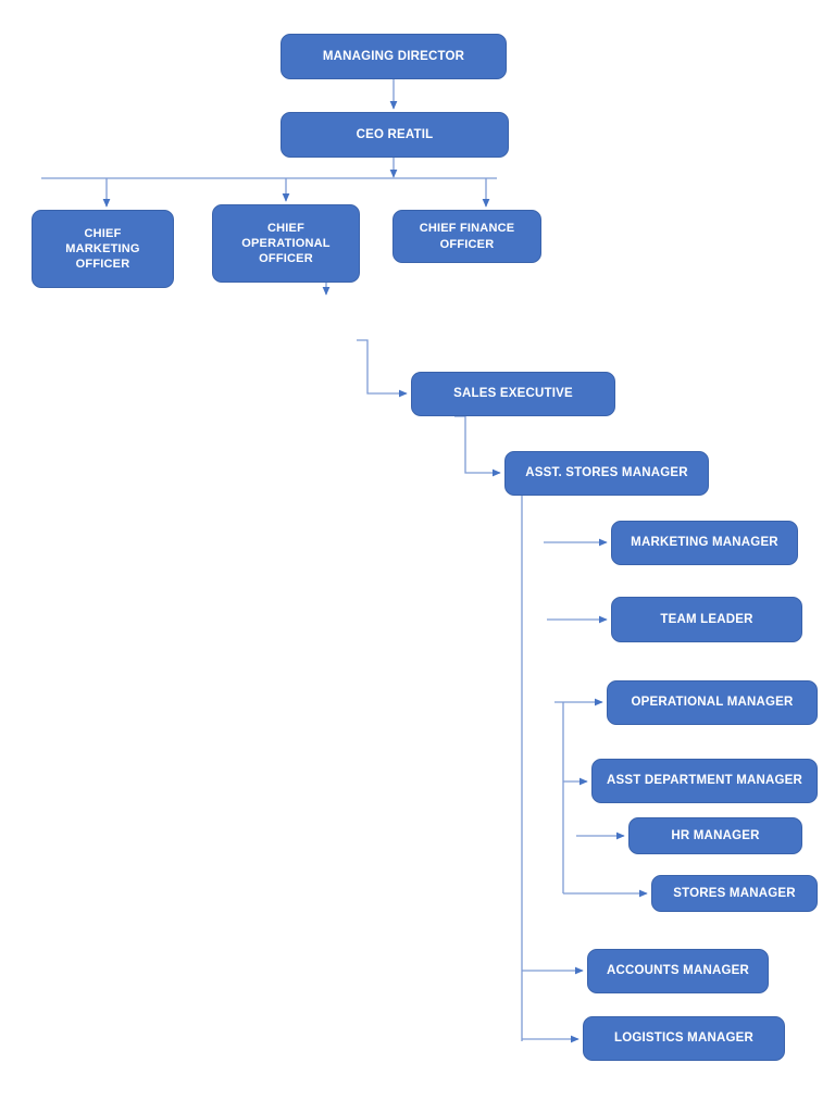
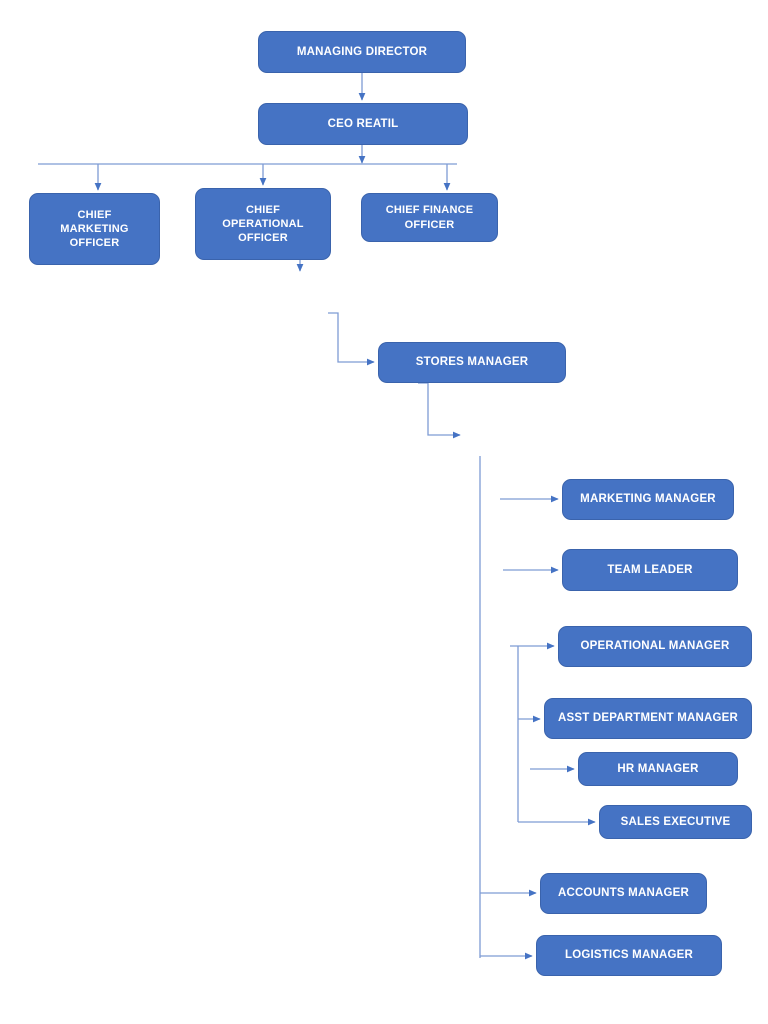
  MANAGING DIRECTOR
  CEO REATIL
  CHIEF
  MARKETING
  OFFICER
  CHIEF
  OPERATIONAL
  OFFICER
  CHIEF FINANCE
  OFFICER
- SALES EXECUTIVE
+ STORES MANAGER
- ASST. STORES MANAGER
  MARKETING MANAGER
  TEAM LEADER
  OPERATIONAL MANAGER
  ASST DEPARTMENT MANAGER
  HR MANAGER
- STORES MANAGER
+ SALES EXECUTIVE
  ACCOUNTS MANAGER
  LOGISTICS MANAGER
